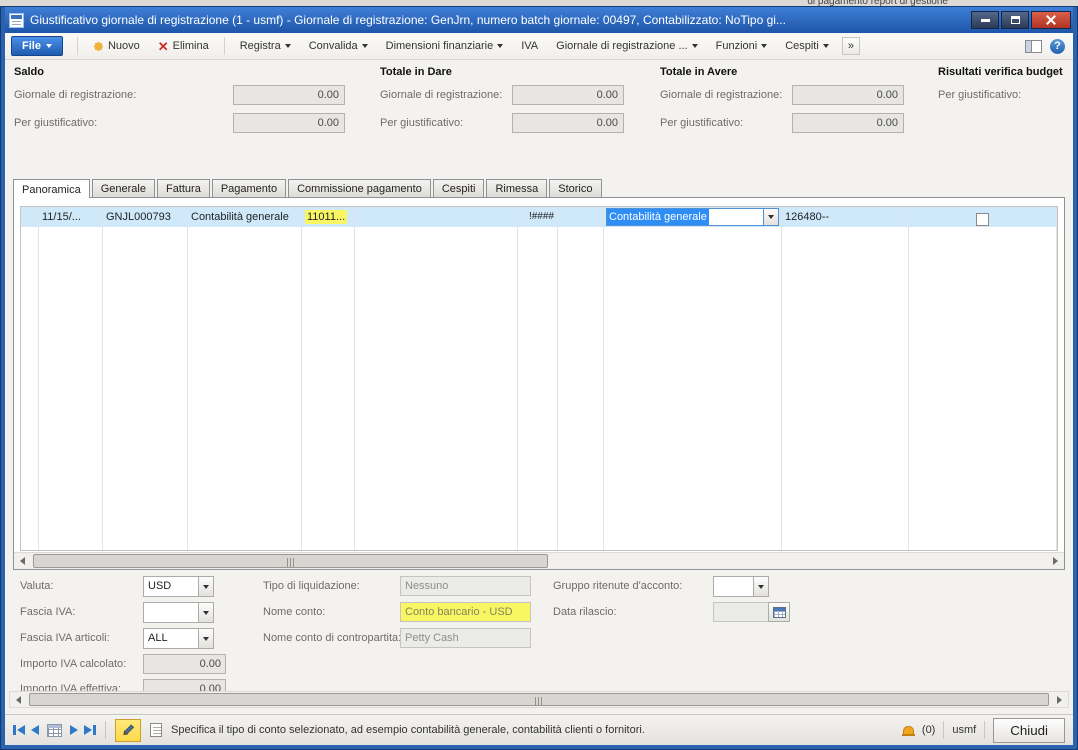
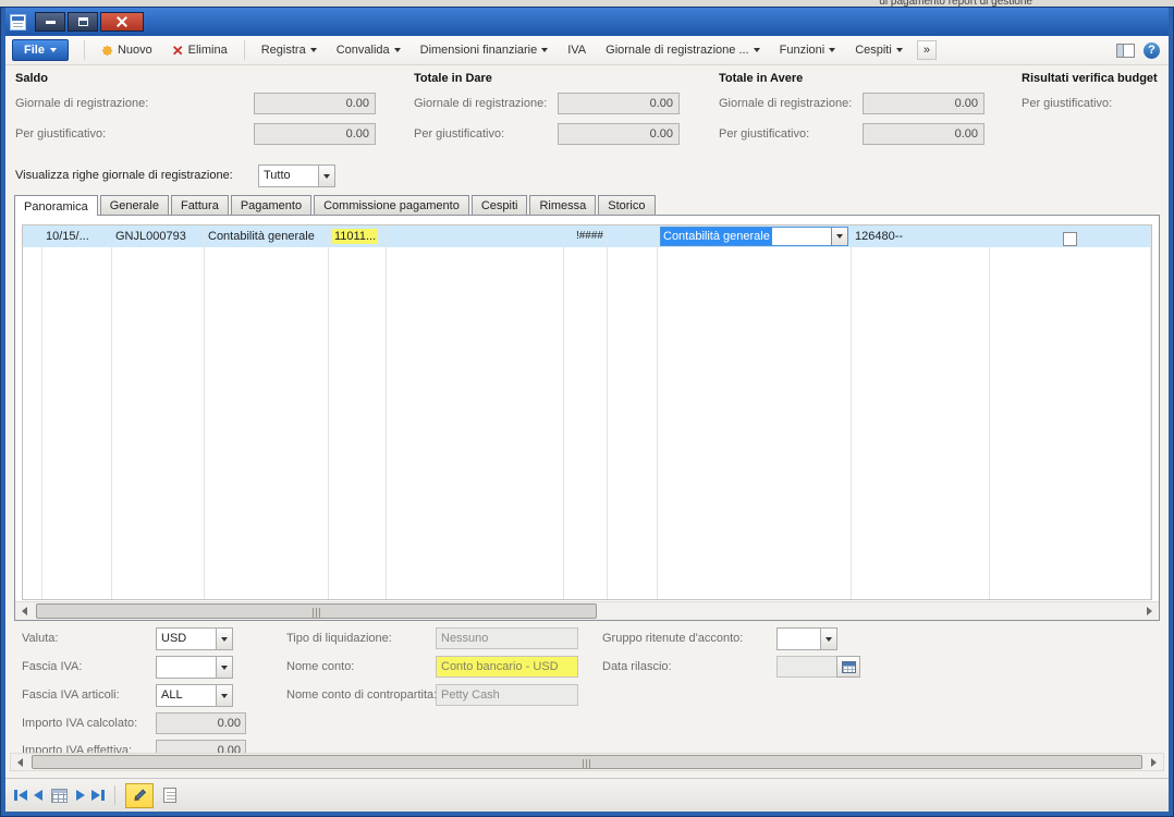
  di pagamento report di gestione
- Giustificativo giornale di registrazione (1 - usmf) - Giornale di registrazione: GenJrn, numero batch giornale: 00497, Contabilizzato: NoTipo gi...
  File
  Nuovo
  ✕
  Elimina
  Registra
  Convalida
  Dimensioni finanziarie
  IVA
  Giornale di registrazione ...
  Funzioni
  Cespiti
  »
  ?
  Saldo
  Totale in Dare
  Totale in Avere
  Risultati verifica budget
  Giornale di registrazione:
  0.00
  Giornale di registrazione:
  0.00
  Giornale di registrazione:
  0.00
  Per giustificativo:
  Per giustificativo:
  0.00
  Per giustificativo:
  0.00
  Per giustificativo:
  0.00
+ Visualizza righe giornale di registrazione:
+ Tutto
  Panoramica
  Generale
  Fattura
  Pagamento
  Commissione pagamento
  Cespiti
  Rimessa
  Storico
- 11/15/...
+ 10/15/...
  GNJL000793
  Contabilità generale
  11011...
  !####
  Contabilità generale
  126480--
  Valuta:
  USD
  Fascia IVA:
  Fascia IVA articoli:
  ALL
  Importo IVA calcolato:
  0.00
  Importo IVA effettiva:
  0.00
  Tipo di liquidazione:
  Nessuno
  Nome conto:
  Conto bancario - USD
  Nome conto di contropartita
  Petty Cash
  Gruppo ritenute d'acconto:
  Data rilascio:
- Specifica il tipo di conto selezionato, ad esempio contabilità generale, contabilità clienti o fornitori.
- (0)
- usmf
- Chiudi
